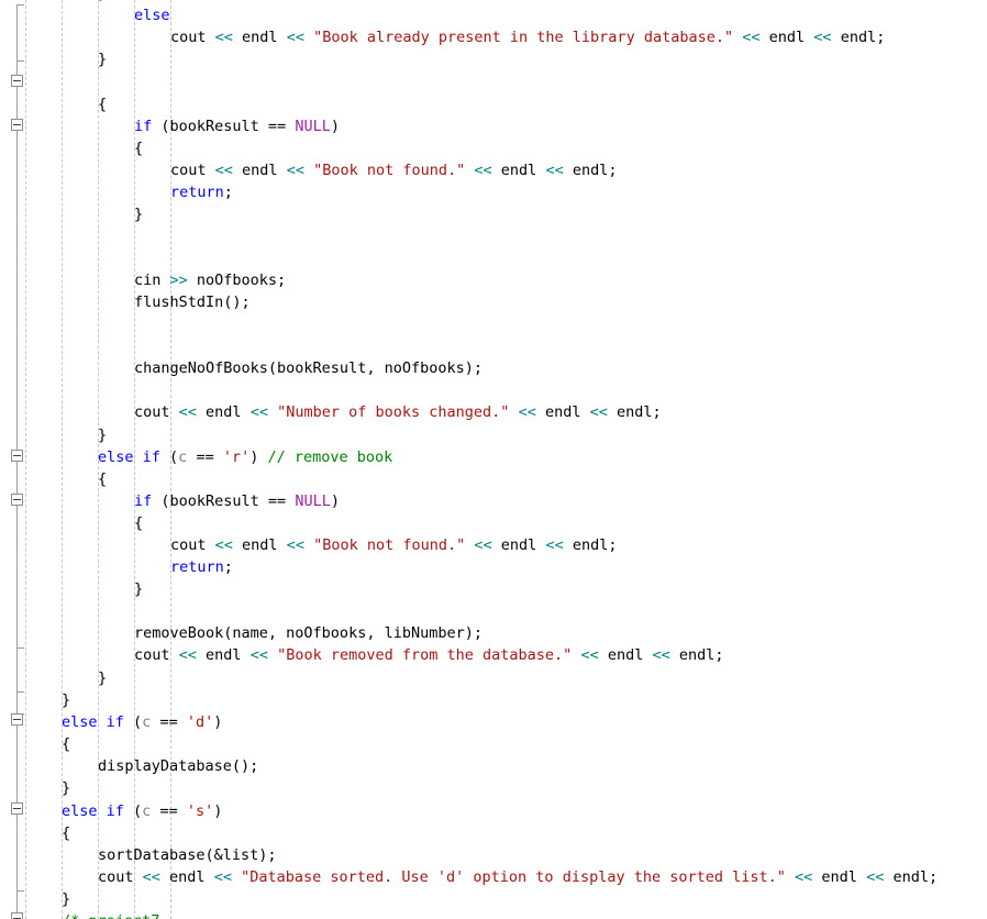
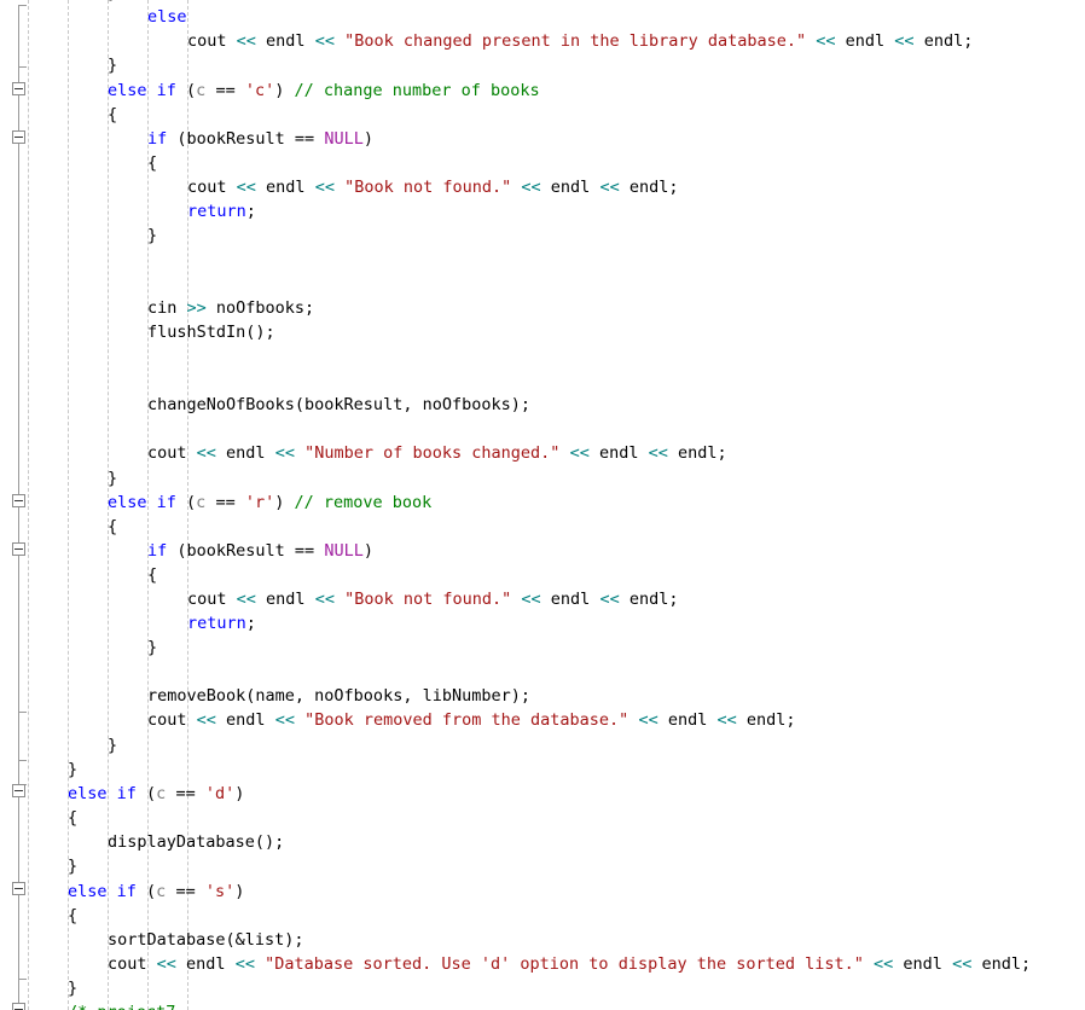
  else
- cout << endl << "Book already present in the library database." << endl << endl;
+ cout << endl << "Book changed present in the library database." << endl << endl;
  }
+ else if (c == 'c') // change number of books
  {
  if (bookResult == NULL)
  {
  cout << endl << "Book not found." << endl << endl;
  return;
  }
  cin >> noOfbooks;
  flushStdIn();
  changeNoOfBooks(bookResult, noOfbooks);
  cout << endl << "Number of books changed." << endl << endl;
  }
  else if (c == 'r') // remove book
  {
  if (bookResult == NULL)
  {
  cout << endl << "Book not found." << endl << endl;
  return;
  }
  removeBook(name, noOfbooks, libNumber);
  cout << endl << "Book removed from the database." << endl << endl;
  }
  }
  else if (c == 'd')
  {
  displayDatabase();
  }
  else if (c == 's')
  {
  sortDatabase(&list);
  cout << endl << "Database sorted. Use 'd' option to display the sorted list." << endl << endl;
  }
